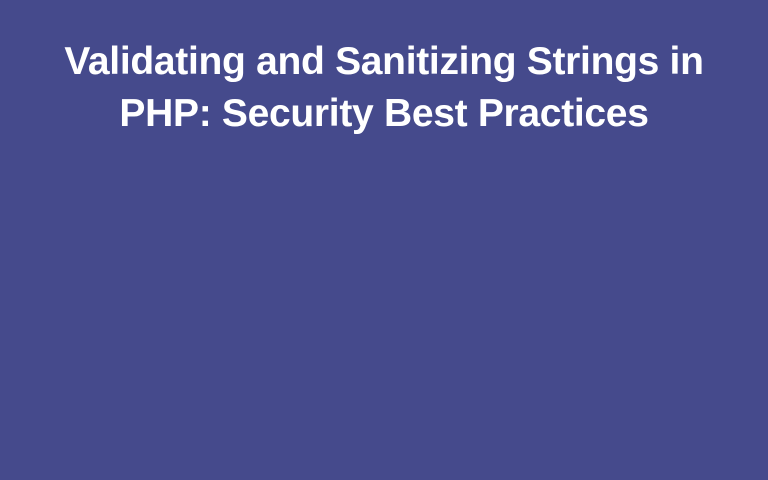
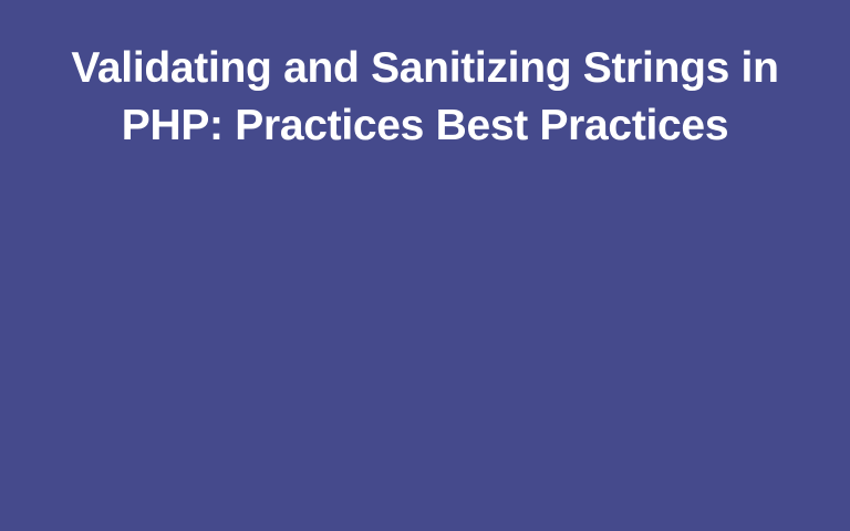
- Validating and Sanitizing Strings in PHP: Security Best Practices
+ Validating and Sanitizing Strings in PHP: Practices Best Practices
